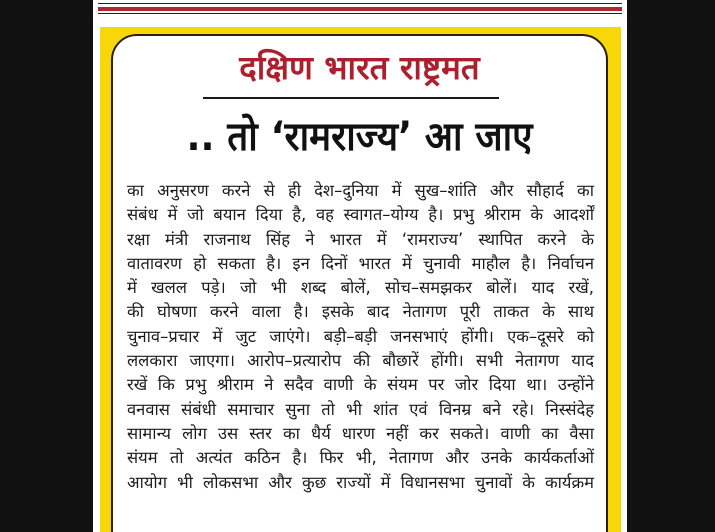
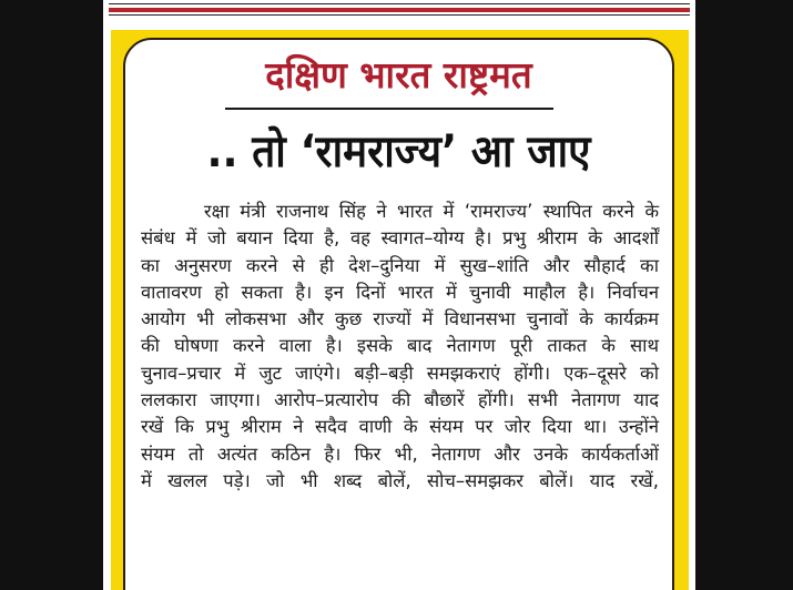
  दक्षिण भारत राष्ट्रमत
  .. तो ‘रामराज्य’ आ जाए
- का अनुसरण करने से ही देश–दुनिया में सुख–शांति और सौहार्द का
+ रक्षा मंत्री राजनाथ सिंह ने भारत में ‘रामराज्य’ स्थापित करने के
  संबंध में जो बयान दिया है, वह स्वागत–योग्य है। प्रभु श्रीराम के आदर्शों
- रक्षा मंत्री राजनाथ सिंह ने भारत में ‘रामराज्य’ स्थापित करने के
+ का अनुसरण करने से ही देश–दुनिया में सुख–शांति और सौहार्द का
  वातावरण हो सकता है। इन दिनों भारत में चुनावी माहौल है। निर्वाचन
- में खलल पड़े। जो भी शब्द बोलें, सोच–समझकर बोलें। याद रखें,
+ आयोग भी लोकसभा और कुछ राज्यों में विधानसभा चुनावों के कार्यक्रम
  की घोषणा करने वाला है। इसके बाद नेतागण पूरी ताकत के साथ
- चुनाव–प्रचार में जुट जाएंगे। बड़ी–बड़ी जनसभाएं होंगी। एक–दूसरे को
+ चुनाव–प्रचार में जुट जाएंगे। बड़ी–बड़ी समझकराएं होंगी। एक–दूसरे को
  ललकारा जाएगा। आरोप–प्रत्यारोप की बौछारें होंगी। सभी नेतागण याद
  रखें कि प्रभु श्रीराम ने सदैव वाणी के संयम पर जोर दिया था। उन्होंने
- वनवास संबंधी समाचार सुना तो भी शांत एवं विनम्र बने रहे। निस्संदेह
- सामान्य लोग उस स्तर का धैर्य धारण नहीं कर सकते। वाणी का वैसा
  संयम तो अत्यंत कठिन है। फिर भी, नेतागण और उनके कार्यकर्ताओं
- आयोग भी लोकसभा और कुछ राज्यों में विधानसभा चुनावों के कार्यक्रम
+ में खलल पड़े। जो भी शब्द बोलें, सोच–समझकर बोलें। याद रखें,
